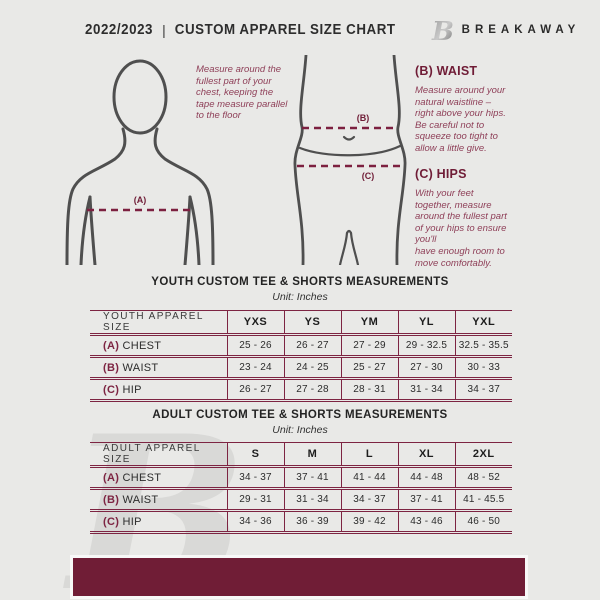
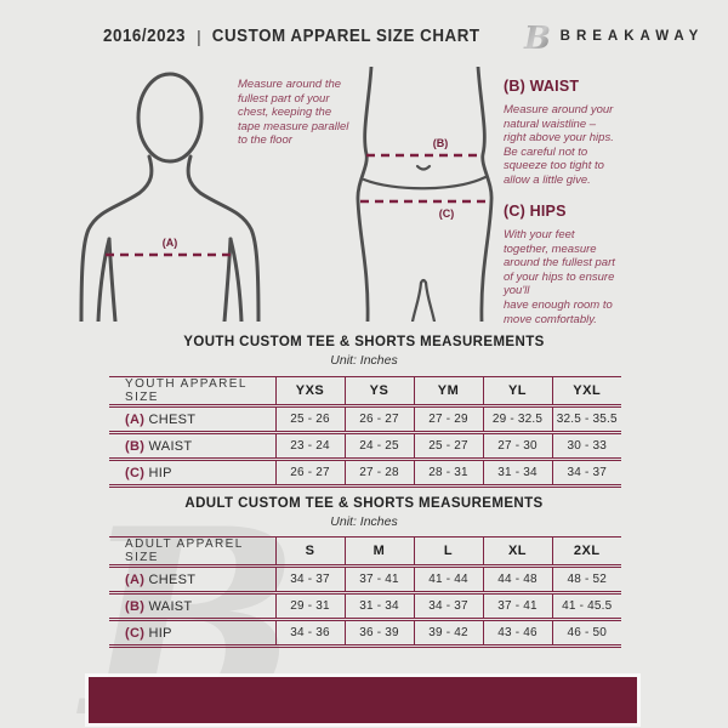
  B
- 2022/2023
+ 2016/2023
  |
  CUSTOM APPAREL SIZE CHART
  B
  BREAKAWAY
  (A)
  (B)
  (C)
  Measure around the
  fullest part of your
  chest, keeping the
  tape measure parallel
  to the floor
  (B) WAIST
  Measure around your
  natural waistline –
  right above your hips.
  Be careful not to
  squeeze too tight to
  allow a little give.
  (C) HIPS
  With your feet
  together, measure
  around the fullest part
  of your hips to ensure
  you'll
  have enough room to
  move comfortably.
  YOUTH CUSTOM TEE & SHORTS MEASUREMENTS
  Unit: Inches
  YOUTH APPAREL SIZE	YXS	YS	YM	YL	YXL
  (A) CHEST	25 - 26	26 - 27	27 - 29	29 - 32.5	32.5 - 35.5
  (B) WAIST	23 - 24	24 - 25	25 - 27	27 - 30	30 - 33
  (C) HIP	26 - 27	27 - 28	28 - 31	31 - 34	34 - 37
  ADULT CUSTOM TEE & SHORTS MEASUREMENTS
  Unit: Inches
  ADULT APPAREL SIZE	S	M	L	XL	2XL
  (A) CHEST	34 - 37	37 - 41	41 - 44	44 - 48	48 - 52
  (B) WAIST	29 - 31	31 - 34	34 - 37	37 - 41	41 - 45.5
  (C) HIP	34 - 36	36 - 39	39 - 42	43 - 46	46 - 50
